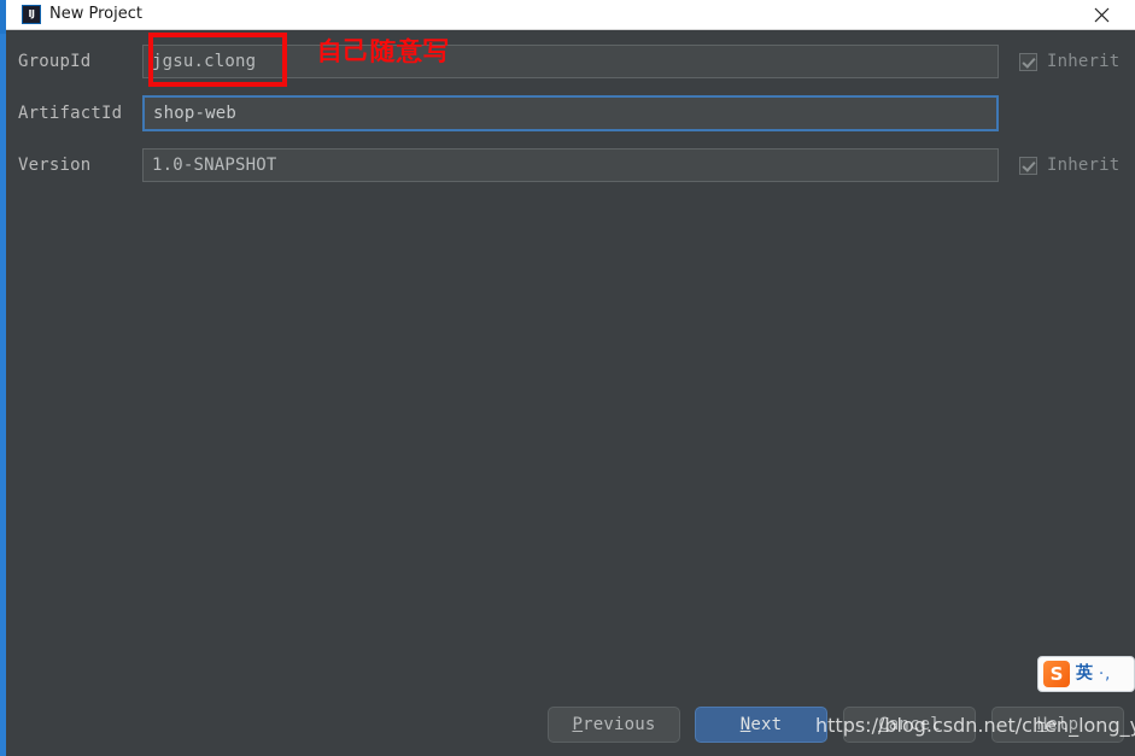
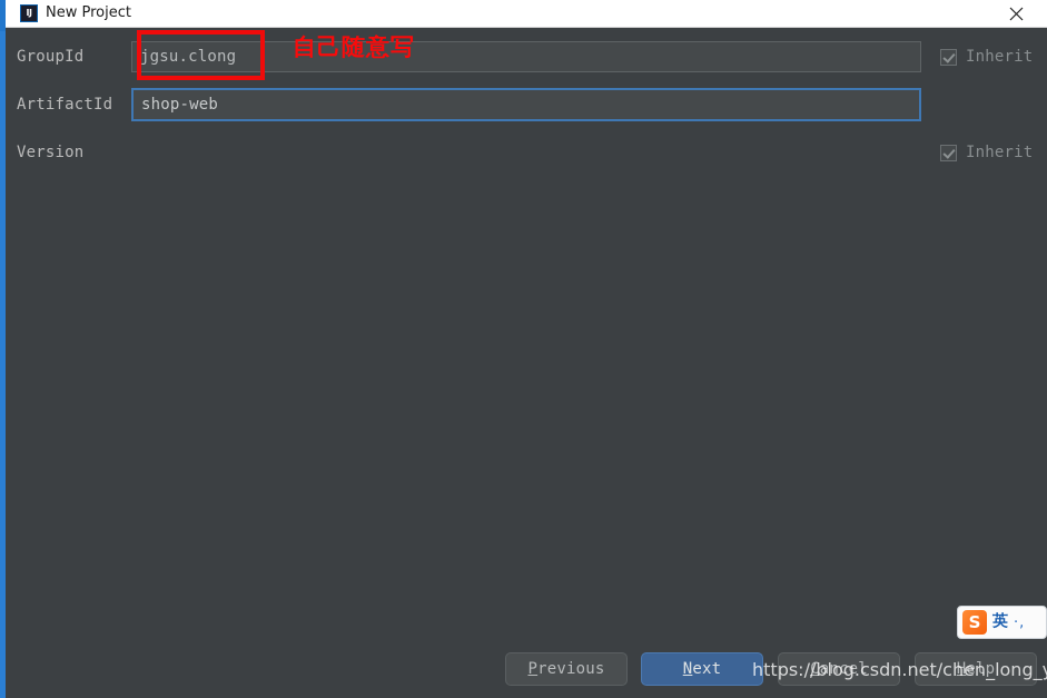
  IJ
  New Project
  GroupId
  jgsu.clong
  Inherit
  ArtifactId
  shop-web
  Version
- 1.0-SNAPSHOT
  Inherit
  自己随意写
  P
  revious
  N
  ext
  C
  ancel
  H
  elp
  https://blog.csdn.net/chen_long_
  S
  英
  ·,
